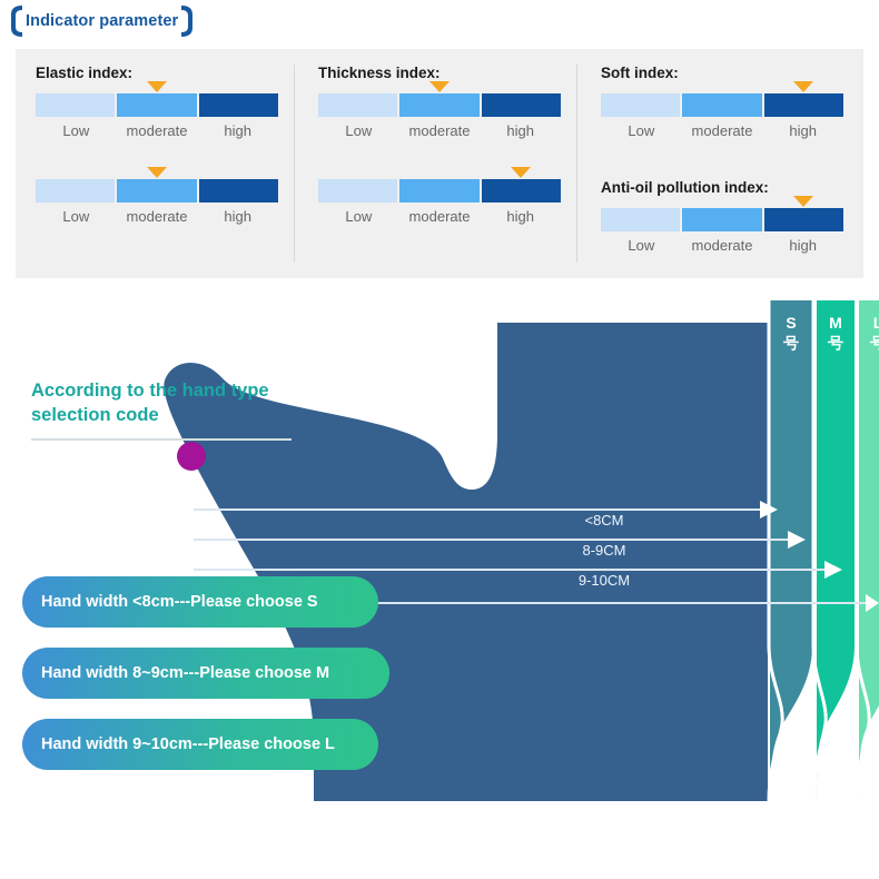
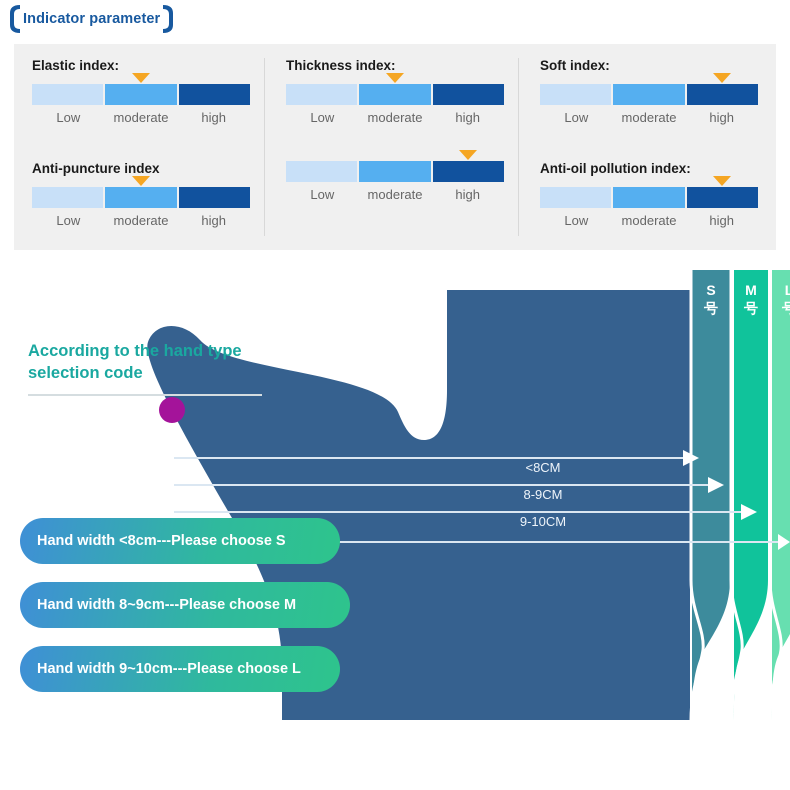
  Indicator parameter
  Elastic index:
  Low
  moderate
  high
  Thickness index:
  Low
  moderate
  high
  Soft index:
  Low
  moderate
  high
+ Anti-puncture index
  Low
  moderate
  high
  Low
  moderate
  high
  Anti-oil pollution index:
  Low
  moderate
  high
  S
  号
  M
  号
  L
  号
  <8CM
  8-9CM
  9-10CM
  According to the hand type
  selection code
  Hand width <8cm---Please choose S
  Hand width 8~9cm---Please choose M
  Hand width 9~10cm---Please choose L
